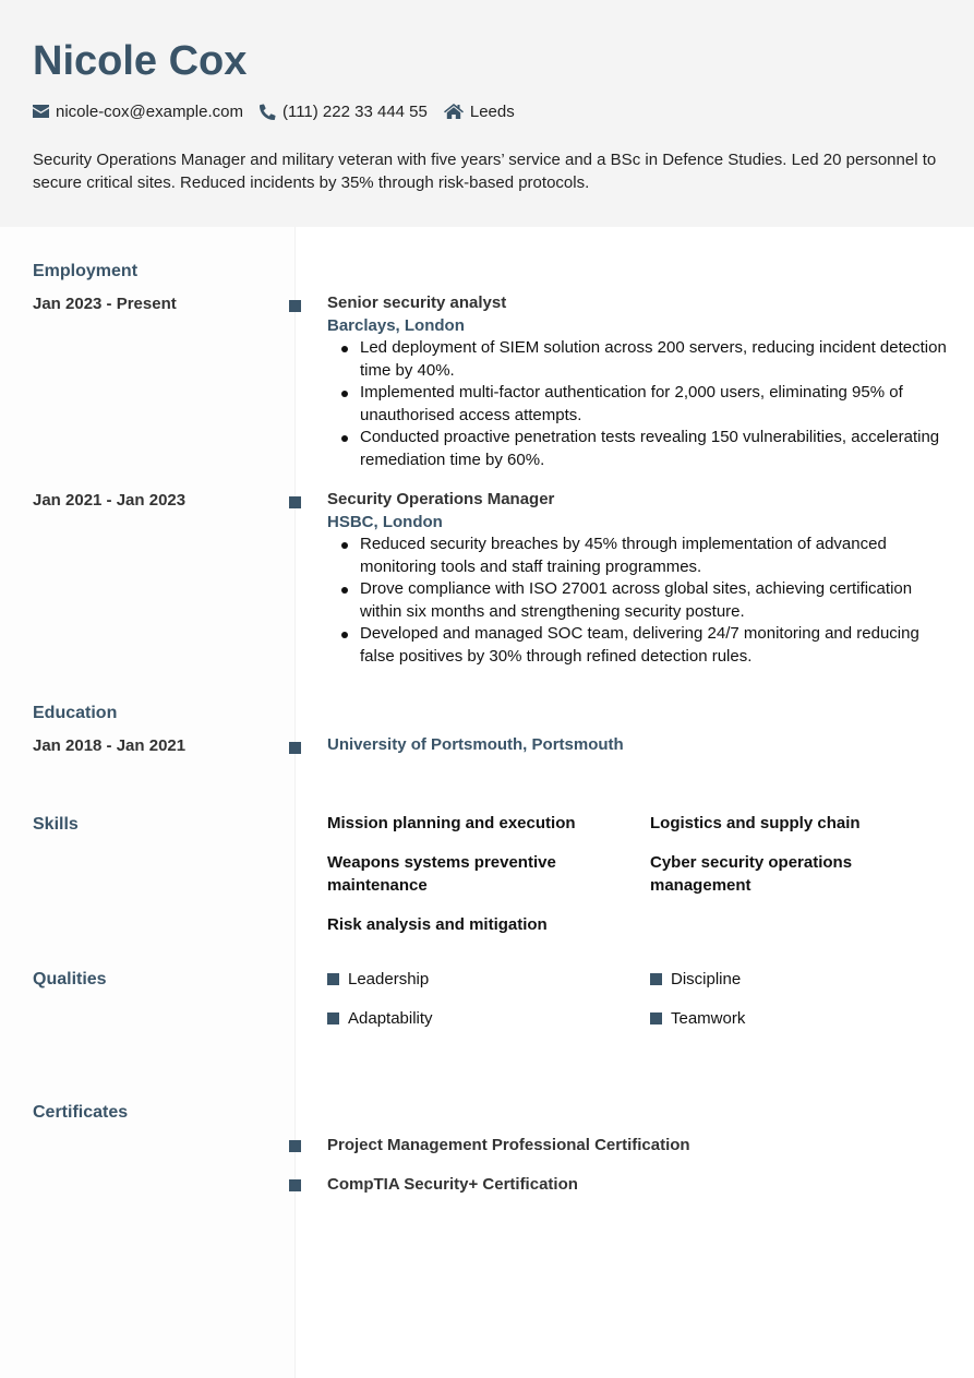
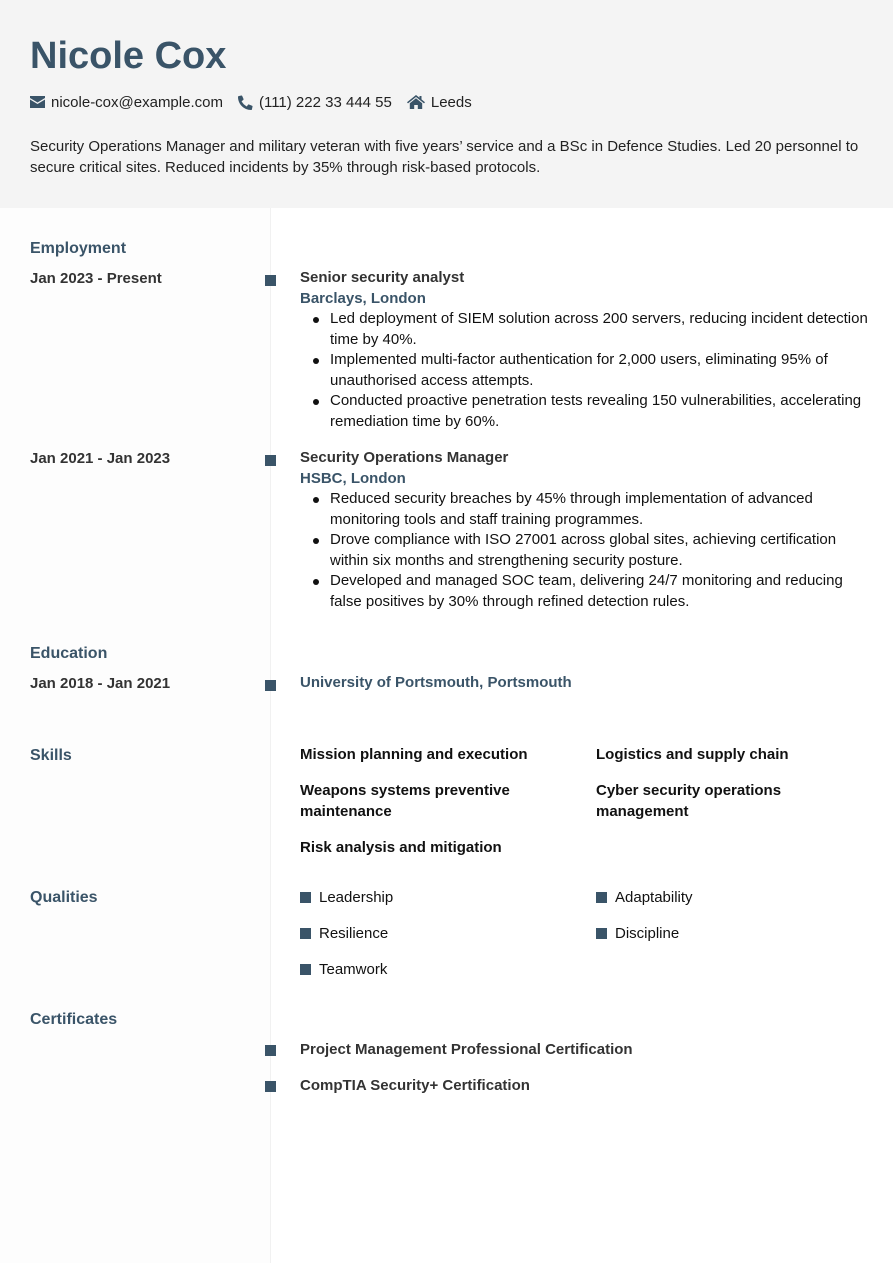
  Nicole Cox
  nicole-cox@example.com
  (111) 222 33 444 55
  Leeds
  Security Operations Manager and military veteran with five years’ service and a BSc in Defence Studies. Led 20 personnel to secure critical sites. Reduced incidents by 35% through risk-based protocols.
  Employment
  Jan 2023 - Present
  Senior security analyst
  Barclays, London
  Led deployment of SIEM solution across 200 servers, reducing incident detection time by 40%.
  Implemented multi-factor authentication for 2,000 users, eliminating 95% of unauthorised access attempts.
  Conducted proactive penetration tests revealing 150 vulnerabilities, accelerating remediation time by 60%.
  Jan 2021 - Jan 2023
  Security Operations Manager
  HSBC, London
  Reduced security breaches by 45% through implementation of advanced monitoring tools and staff training programmes.
  Drove compliance with ISO 27001 across global sites, achieving certification within six months and strengthening security posture.
  Developed and managed SOC team, delivering 24/7 monitoring and reducing false positives by 30% through refined detection rules.
  Education
  Jan 2018 - Jan 2021
  University of Portsmouth, Portsmouth
  Skills
  Mission planning and execution
  Logistics and supply chain
  Weapons systems preventive maintenance
  Cyber security operations management
  Risk analysis and mitigation
  Qualities
  Leadership
- Discipline
+ Adaptability
+ Resilience
- Adaptability
+ Discipline
  Teamwork
  Certificates
  Project Management Professional Certification
  CompTIA Security+ Certification
